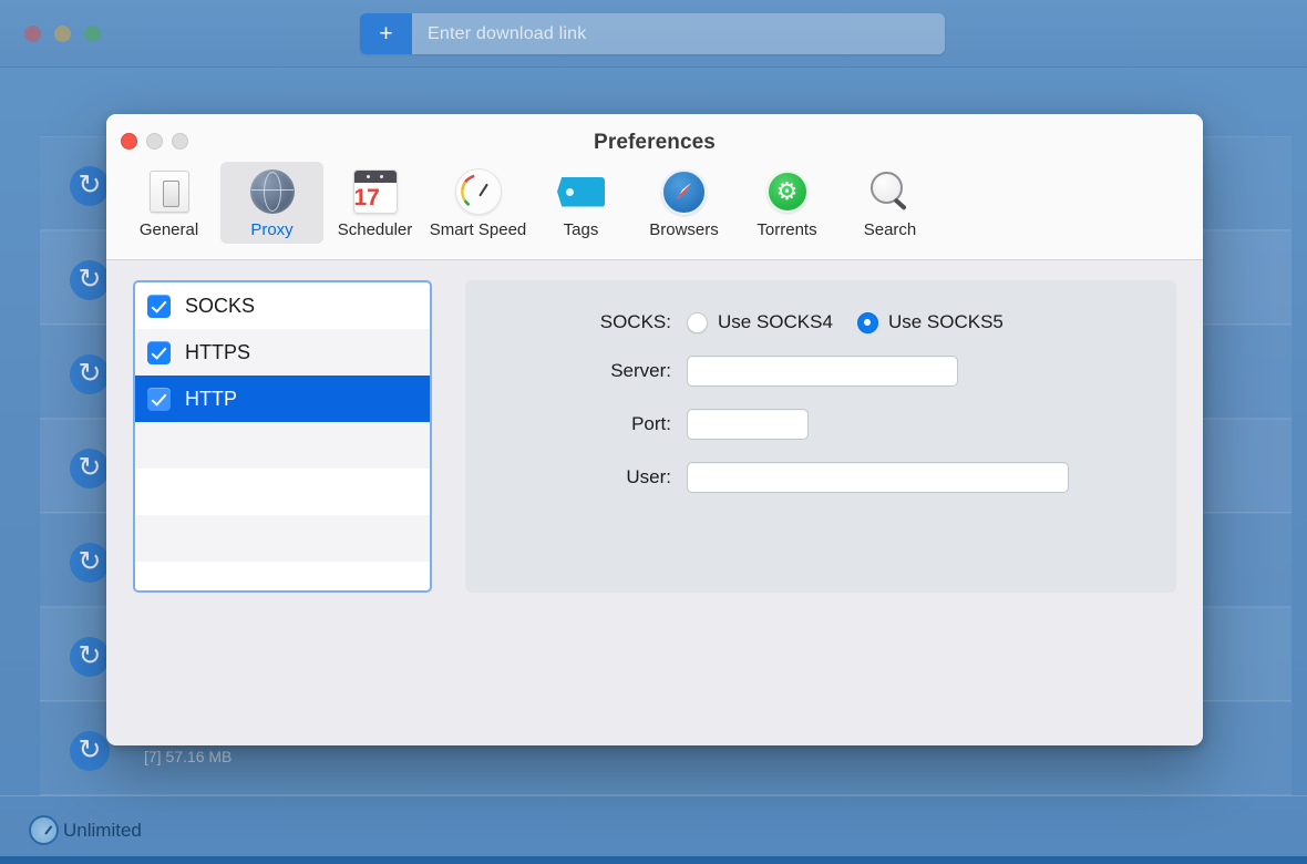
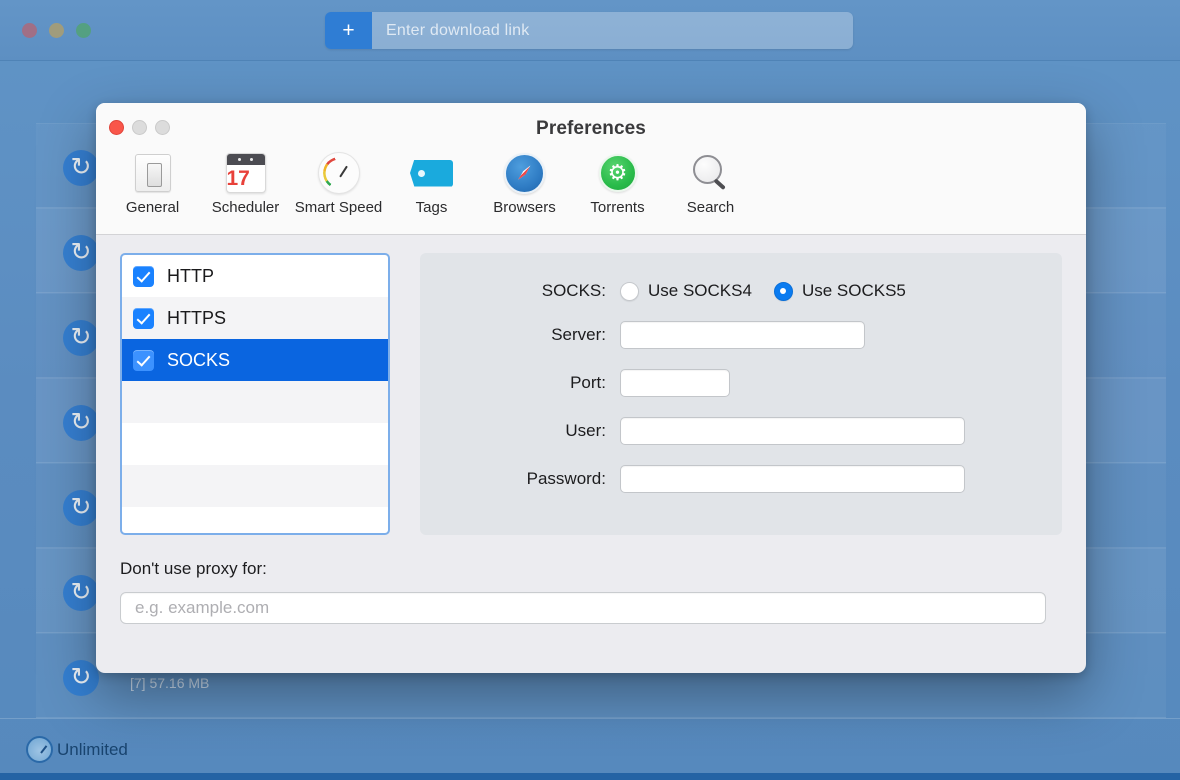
  +
  Enter download link
  [7] 57.16 MB
  Unlimited
  Preferences
  General
- Proxy
  17
  Scheduler
  Smart Speed
  Tags
  Browsers
  Torrents
  Search
- SOCKS
+ HTTP
  HTTPS
- HTTP
+ SOCKS
  SOCKS:
  Use SOCKS4
  Use SOCKS5
  Server:
  Port:
  User:
+ Password:
+ Don't use proxy for:
+ e.g. example.com
